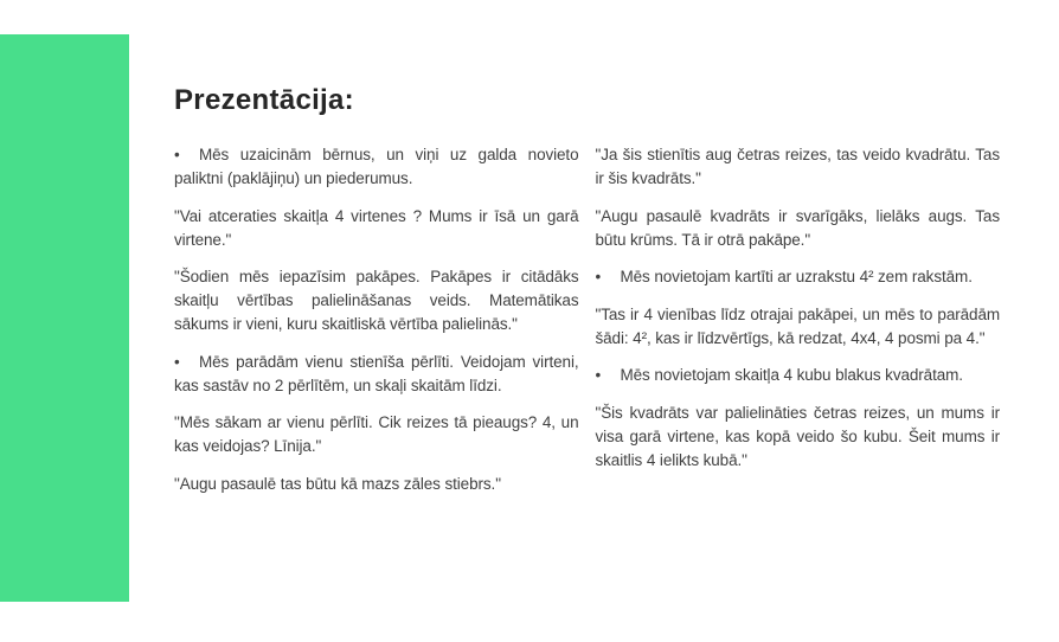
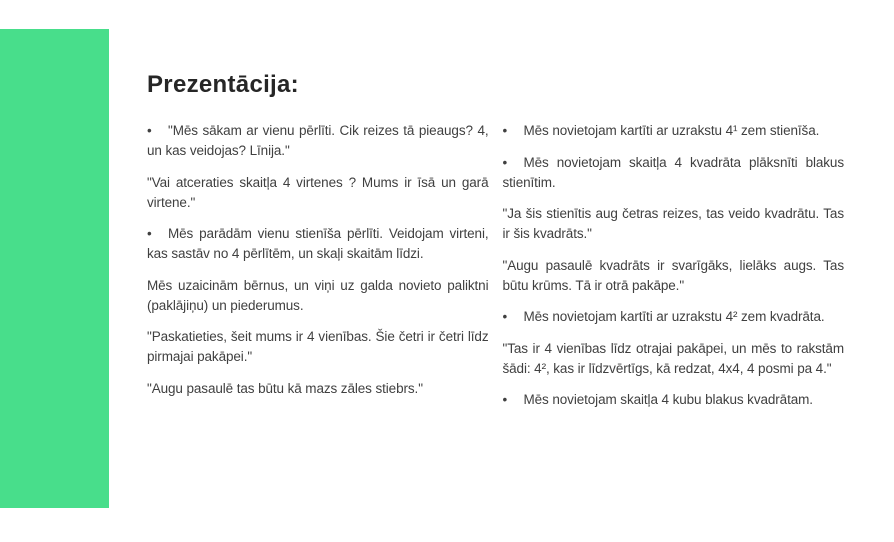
  Prezentācija:
- • Mēs uzaicinām bērnus, un viņi uz galda novieto paliktni (paklājiņu) un piederumus.
+ • "Mēs sākam ar vienu pērlīti. Cik reizes tā pieaugs? 4, un kas veidojas? Līnija."
  "Vai atceraties skaitļa 4 virtenes ? Mums ir īsā un garā virtene."
- "Šodien mēs iepazīsim pakāpes. Pakāpes ir citādāks skaitļu vērtības palielināšanas veids. Matemātikas sākums ir vieni, kuru skaitliskā vērtība palielinās."
- • Mēs parādām vienu stienīša pērlīti. Veidojam virteni, kas sastāv no 2 pērlītēm, un skaļi skaitām līdzi.
+ • Mēs parādām vienu stienīša pērlīti. Veidojam virteni, kas sastāv no 4 pērlītēm, un skaļi skaitām līdzi.
- "Mēs sākam ar vienu pērlīti. Cik reizes tā pieaugs? 4, un kas veidojas? Līnija."
+ Mēs uzaicinām bērnus, un viņi uz galda novieto paliktni (paklājiņu) un piederumus.
+ "Paskatieties, šeit mums ir 4 vienības. Šie četri ir četri līdz pirmajai pakāpei."
  "Augu pasaulē tas būtu kā mazs zāles stiebrs."
+ • Mēs novietojam kartīti ar uzrakstu 4¹ zem stienīša.
+ • Mēs novietojam skaitļa 4 kvadrāta plāksnīti blakus stienītim.
  "Ja šis stienītis aug četras reizes, tas veido kvadrātu. Tas ir šis kvadrāts."
  "Augu pasaulē kvadrāts ir svarīgāks, lielāks augs. Tas būtu krūms. Tā ir otrā pakāpe."
- • Mēs novietojam kartīti ar uzrakstu 4² zem rakstām.
+ • Mēs novietojam kartīti ar uzrakstu 4² zem kvadrāta.
- "Tas ir 4 vienības līdz otrajai pakāpei, un mēs to parādām šādi: 4², kas ir līdzvērtīgs, kā redzat, 4x4, 4 posmi pa 4."
+ "Tas ir 4 vienības līdz otrajai pakāpei, un mēs to rakstām šādi: 4², kas ir līdzvērtīgs, kā redzat, 4x4, 4 posmi pa 4."
  • Mēs novietojam skaitļa 4 kubu blakus kvadrātam.
- "Šis kvadrāts var palielināties četras reizes, un mums ir visa garā virtene, kas kopā veido šo kubu. Šeit mums ir skaitlis 4 ielikts kubā."
